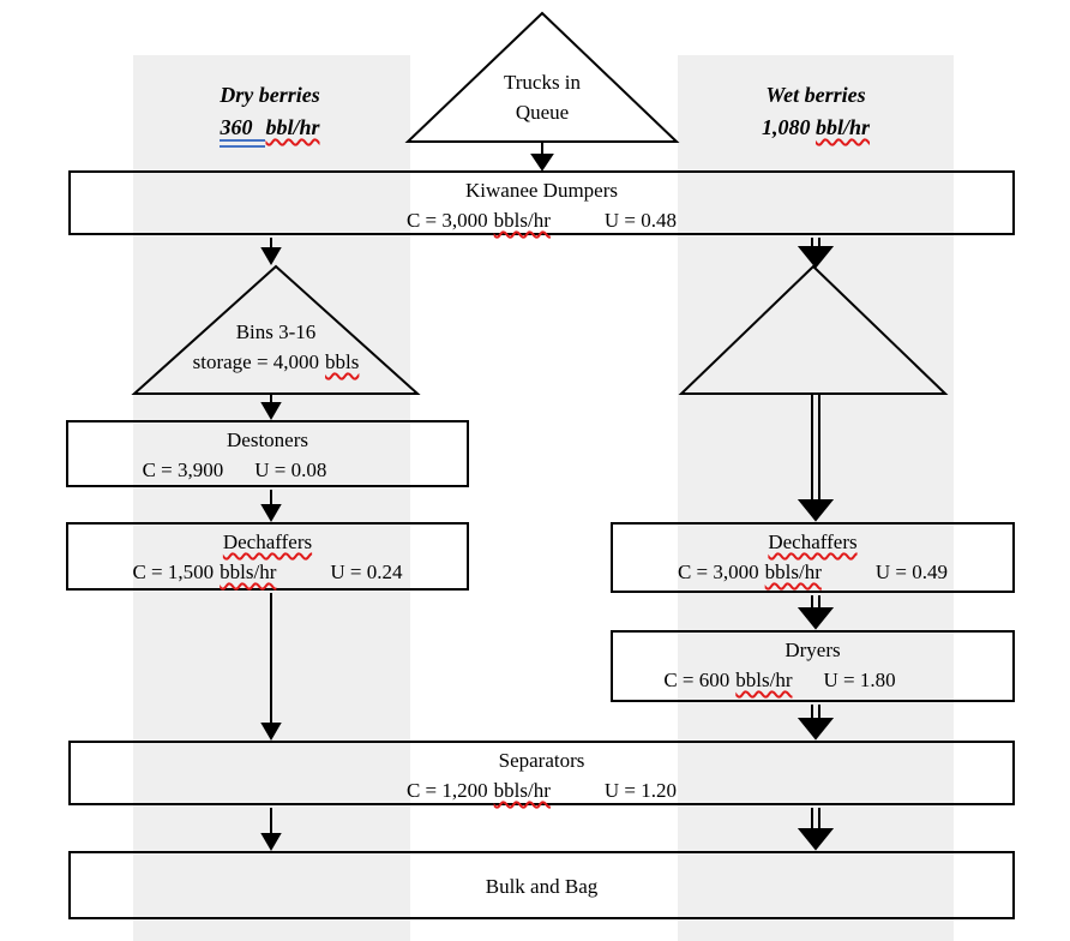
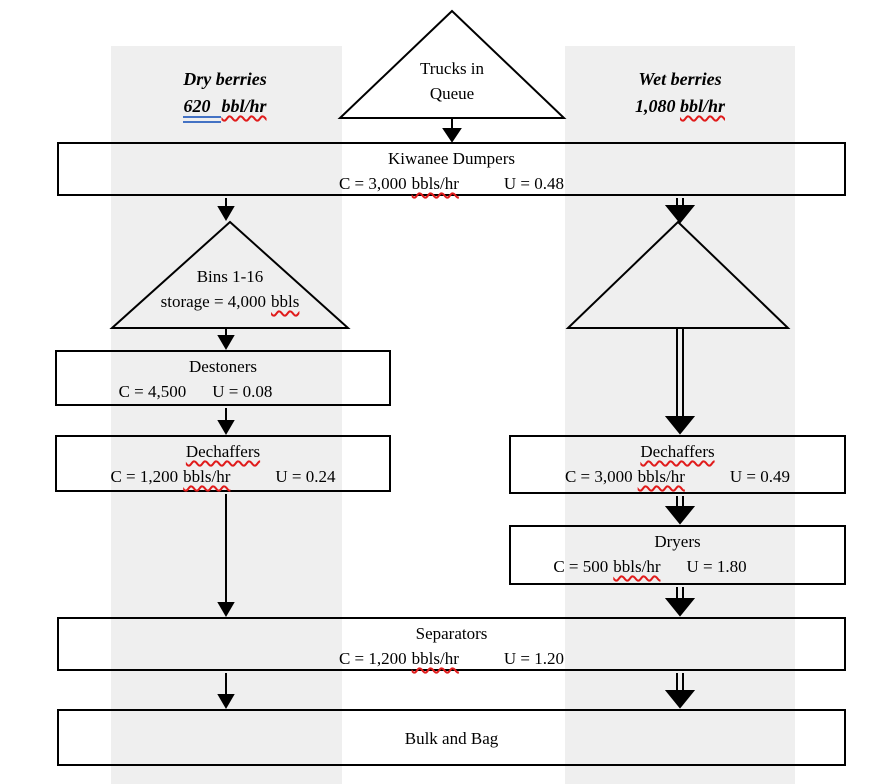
  Dry berries
- 360 bbl/hr
+ 620 bbl/hr
  Wet berries
  1,080 bbl/hr
  Trucks in
  Queue
- Bins 3-16
+ Bins 1-16
  storage = 4,000 bbls
  Kiwanee Dumpers
  C = 3,000 bbls/hr U = 0.48
  Destoners
- C = 3,900 U = 0.08
+ C = 4,500 U = 0.08
  Dechaffers
- C = 1,500 bbls/hr U = 0.24
+ C = 1,200 bbls/hr U = 0.24
  Dechaffers
  C = 3,000 bbls/hr U = 0.49
  Dryers
- C = 600 bbls/hr U = 1.80
+ C = 500 bbls/hr U = 1.80
  Separators
  C = 1,200 bbls/hr U = 1.20
  Bulk and Bag
